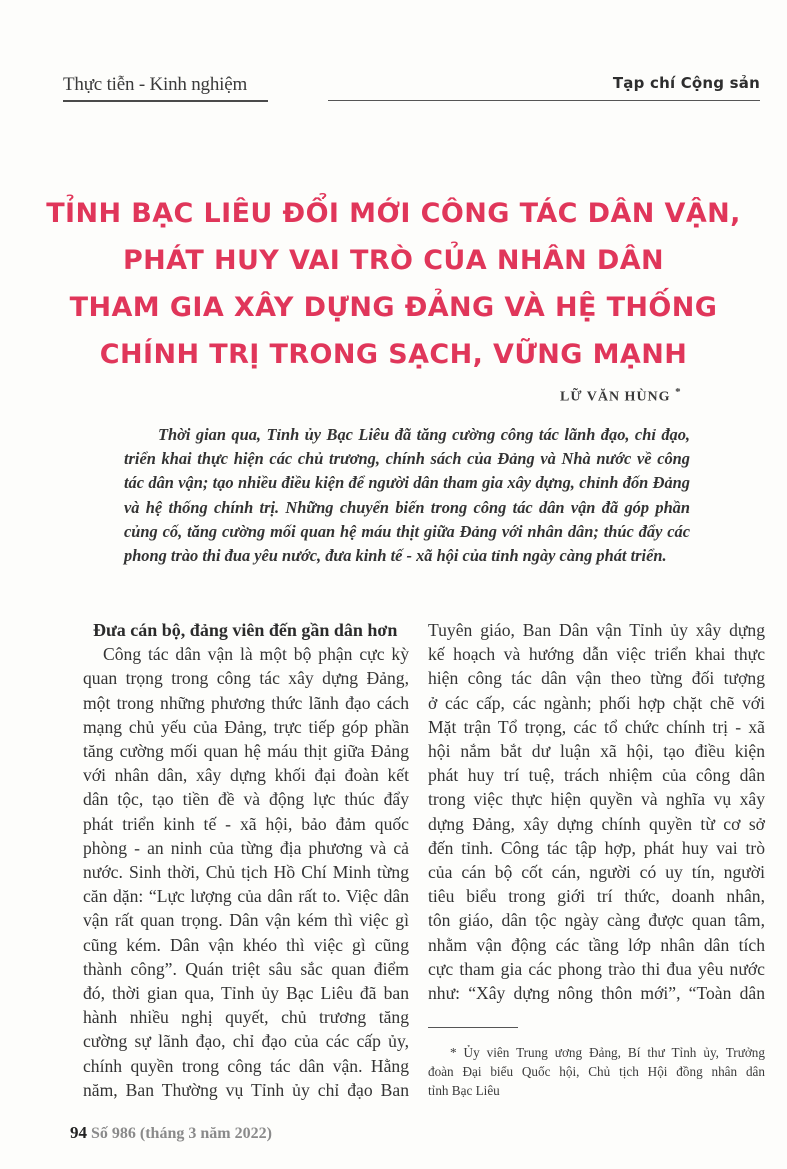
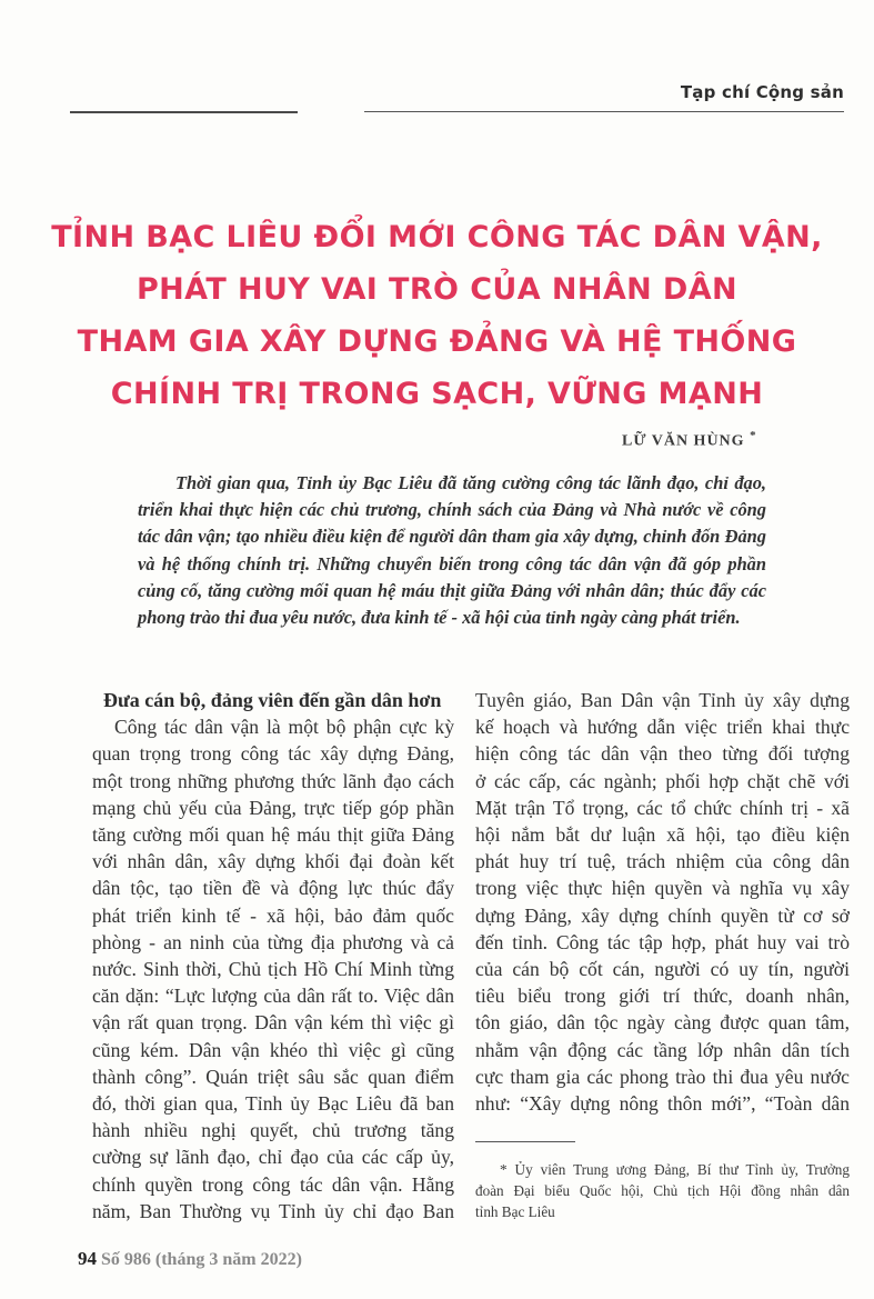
- Thực tiễn - Kinh nghiệm
  Tạp chí Cộng sản
  TỈNH BẠC LIÊU ĐỔI MỚI CÔNG TÁC DÂN VẬN,
  PHÁT HUY VAI TRÒ CỦA NHÂN DÂN
  THAM GIA XÂY DỰNG ĐẢNG VÀ HỆ THỐNG
  CHÍNH TRỊ TRONG SẠCH, VỮNG MẠNH
  LỮ VĂN HÙNG *
  Thời gian qua, Tỉnh ủy Bạc Liêu đã tăng cường công tác lãnh đạo, chỉ đạo, triển khai thực hiện các chủ trương, chính sách của Đảng và Nhà nước về công tác dân vận; tạo nhiều điều kiện để người dân tham gia xây dựng, chỉnh đốn Đảng và hệ thống chính trị. Những chuyển biến trong công tác dân vận đã góp phần củng cố, tăng cường mối quan hệ máu thịt giữa Đảng với nhân dân; thúc đẩy các phong trào thi đua yêu nước, đưa kinh tế - xã hội của tỉnh ngày càng phát triển.
  Đưa cán bộ, đảng viên đến gần dân hơn
  Công tác dân vận là một bộ phận cực kỳ
  quan trọng trong công tác xây dựng Đảng,
  một trong những phương thức lãnh đạo cách
  mạng chủ yếu của Đảng, trực tiếp góp phần
  tăng cường mối quan hệ máu thịt giữa Đảng
  với nhân dân, xây dựng khối đại đoàn kết
  dân tộc, tạo tiền đề và động lực thúc đẩy
  phát triển kinh tế - xã hội, bảo đảm quốc
  phòng - an ninh của từng địa phương và cả
  nước. Sinh thời, Chủ tịch Hồ Chí Minh từng
  căn dặn: “Lực lượng của dân rất to. Việc dân
  vận rất quan trọng. Dân vận kém thì việc gì
  cũng kém. Dân vận khéo thì việc gì cũng
  thành công”. Quán triệt sâu sắc quan điểm
  đó, thời gian qua, Tỉnh ủy Bạc Liêu đã ban
  hành nhiều nghị quyết, chủ trương tăng
  cường sự lãnh đạo, chỉ đạo của các cấp ủy,
  chính quyền trong công tác dân vận. Hằng
  năm, Ban Thường vụ Tỉnh ủy chỉ đạo Ban
  Tuyên giáo, Ban Dân vận Tỉnh ủy xây dựng
  kế hoạch và hướng dẫn việc triển khai thực
  hiện công tác dân vận theo từng đối tượng
  ở các cấp, các ngành; phối hợp chặt chẽ với
  Mặt trận Tổ trọng, các tổ chức chính trị - xã
  hội nắm bắt dư luận xã hội, tạo điều kiện
  phát huy trí tuệ, trách nhiệm của công dân
  trong việc thực hiện quyền và nghĩa vụ xây
  dựng Đảng, xây dựng chính quyền từ cơ sở
  đến tỉnh. Công tác tập hợp, phát huy vai trò
  của cán bộ cốt cán, người có uy tín, người
  tiêu biểu trong giới trí thức, doanh nhân,
  tôn giáo, dân tộc ngày càng được quan tâm,
  nhằm vận động các tầng lớp nhân dân tích
  cực tham gia các phong trào thi đua yêu nước
  như: “Xây dựng nông thôn mới”, “Toàn dân
  * Ủy viên Trung ương Đảng, Bí thư Tỉnh ủy, Trưởng
  đoàn Đại biểu Quốc hội, Chủ tịch Hội đồng nhân dân
  tỉnh Bạc Liêu
  94 Số 986 (tháng 3 năm 2022)
